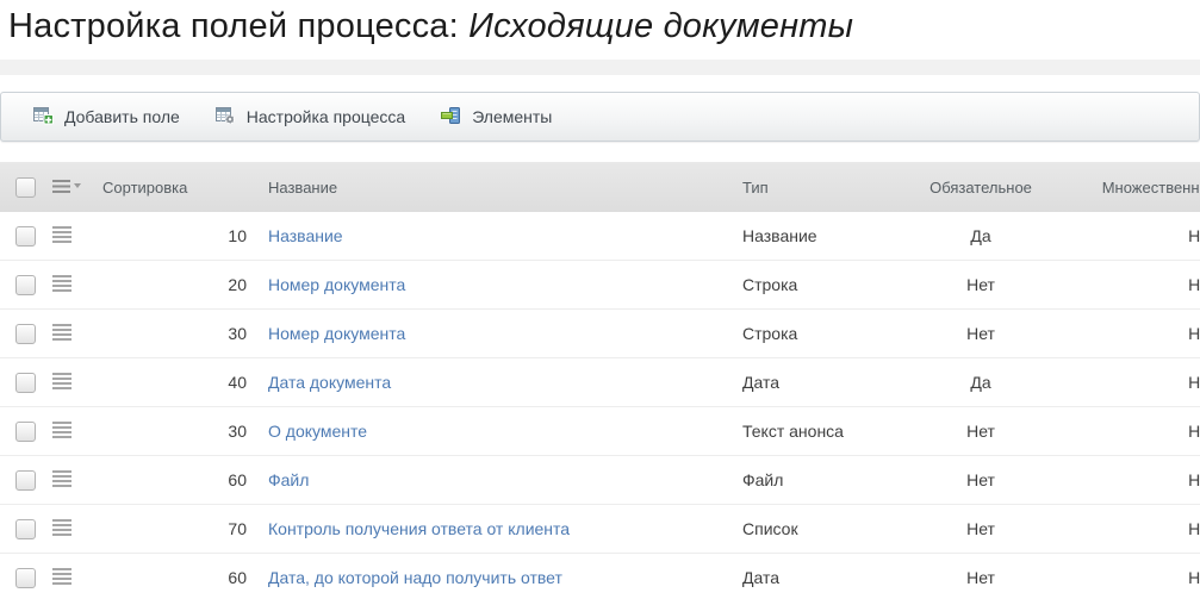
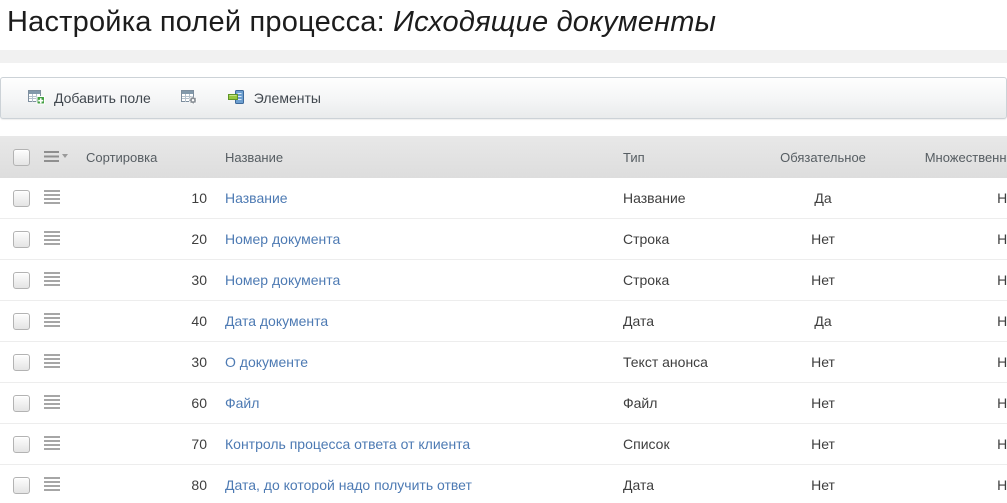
  Настройка полей процесса: Исходящие документы
  Добавить поле
- Настройка процесса
  Элементы
  		Сортировка	Название	Тип	Обязательное	Множественн
  		10	Название	Название	Да	Н
  		20	Номер документа	Строка	Нет	Н
  		30	Номер документа	Строка	Нет	Н
  		40	Дата документа	Дата	Да	Н
  		30	О документе	Текст анонса	Нет	Н
  		60	Файл	Файл	Нет	Н
- 		70	Контроль получения ответа от клиента	Список	Нет	Н
+ 		70	Контроль процесса ответа от клиента	Список	Нет	Н
- 		60	Дата, до которой надо получить ответ	Дата	Нет	Н
+ 		80	Дата, до которой надо получить ответ	Дата	Нет	Н
